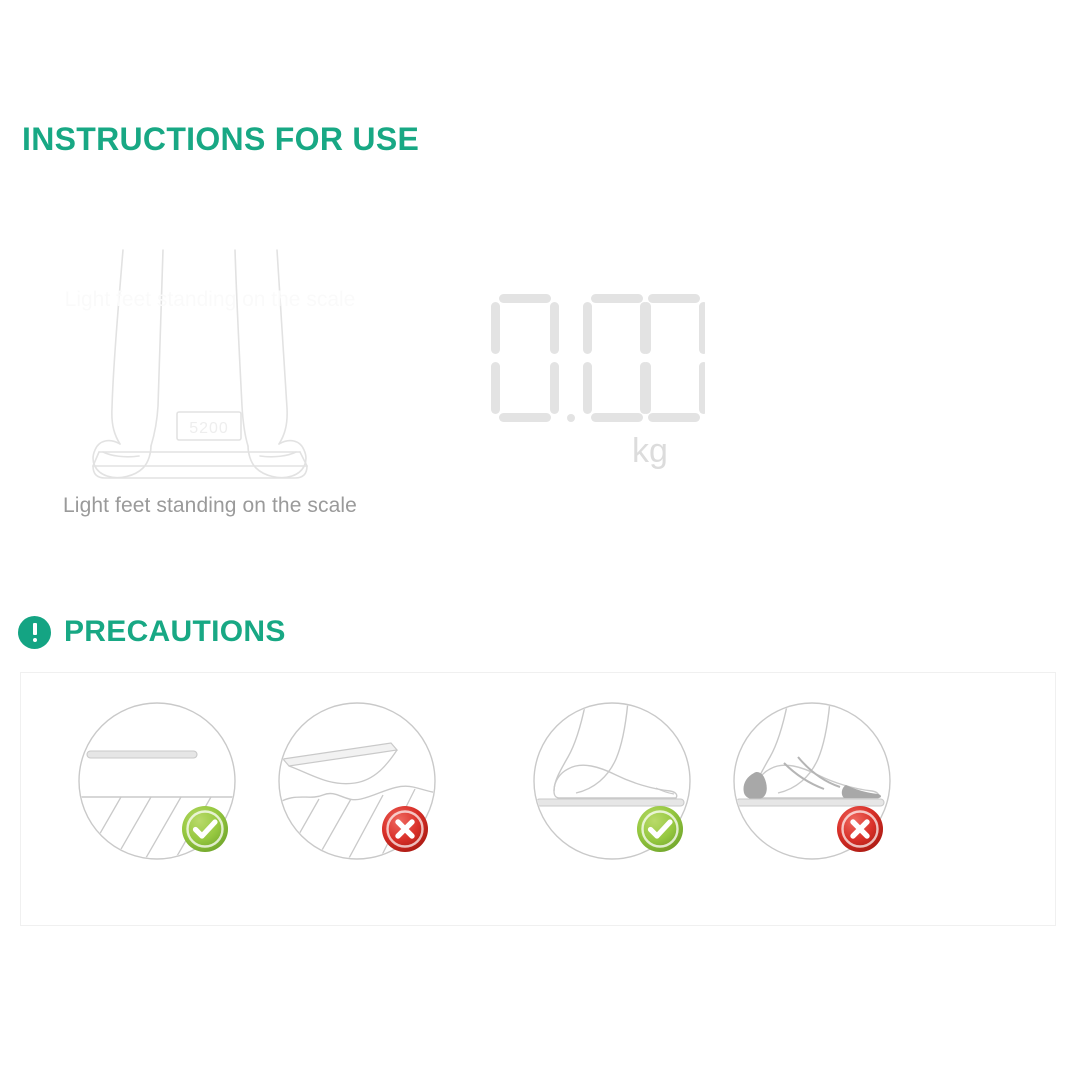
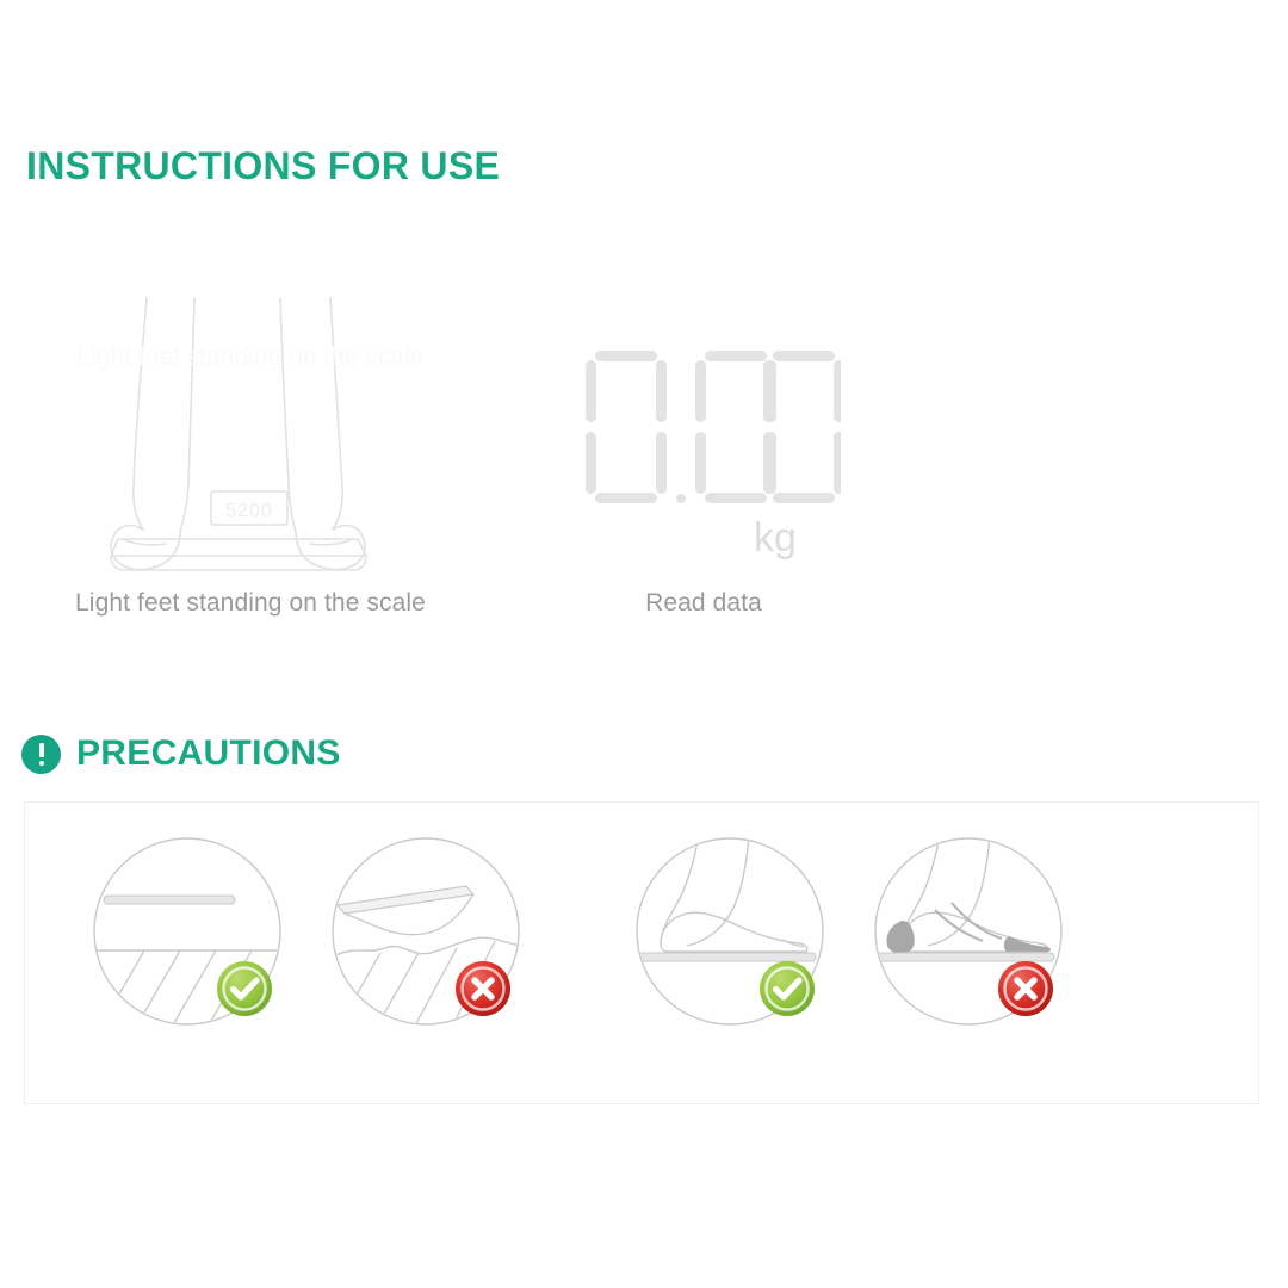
  INSTRUCTIONS FOR USE
  Light feet standing on the scale
  kg
+ Read data
  Light feet standing on the scale
  PRECAUTIONS
